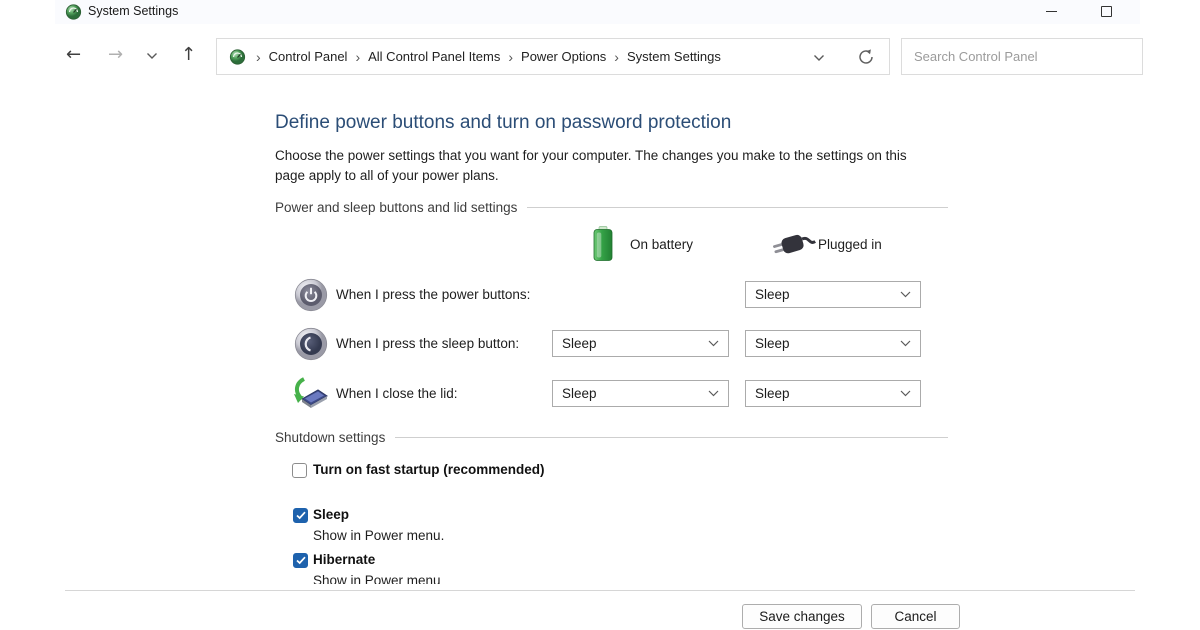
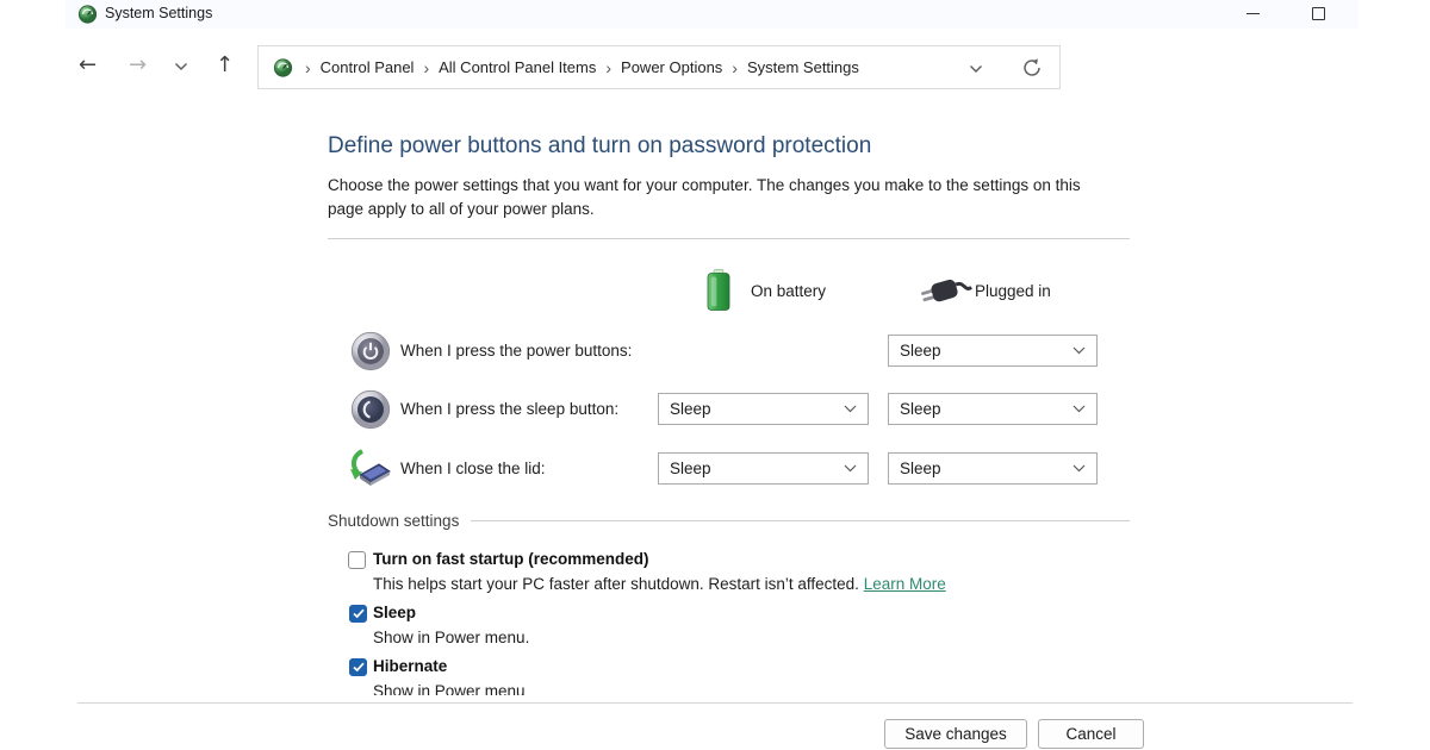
  System Settings
  ←
  →
  ↑
  ›
  Control Panel
  ›
  All Control Panel Items
  ›
  Power Options
  ›
  System Settings
- Search Control Panel
  Define power buttons and turn on password protection
  Choose the power settings that you want for your computer. The changes you make to the settings on this page apply to all of your power plans.
- Power and sleep buttons and lid settings
  On battery
  Plugged in
  When I press the power buttons:
  Sleep
  When I press the sleep button:
  Sleep
  Sleep
  When I close the lid:
  Sleep
  Sleep
  Shutdown settings
  Turn on fast startup (recommended)
+ This helps start your PC faster after shutdown. Restart isn’t affected. Learn More
  Sleep
  Show in Power menu.
  Hibernate
  Show in Power menu
  Save changes
  Cancel
